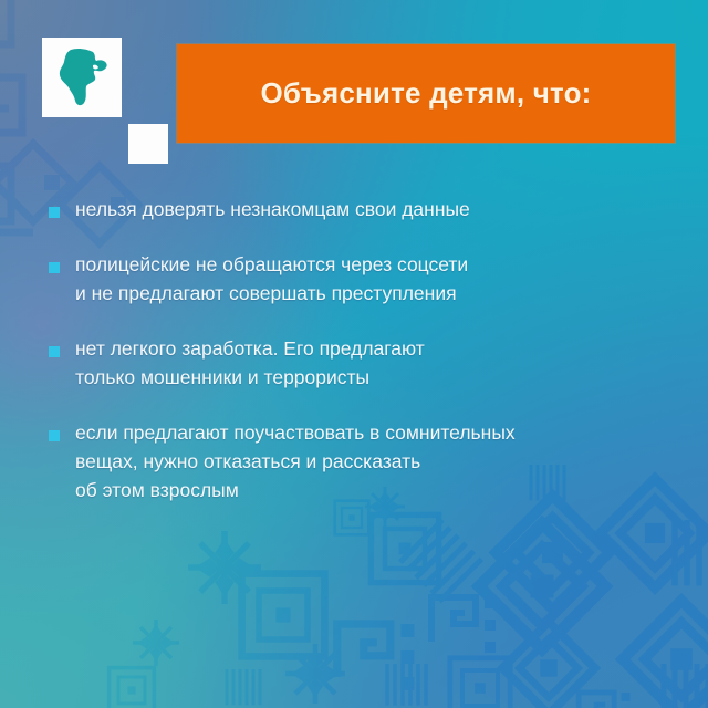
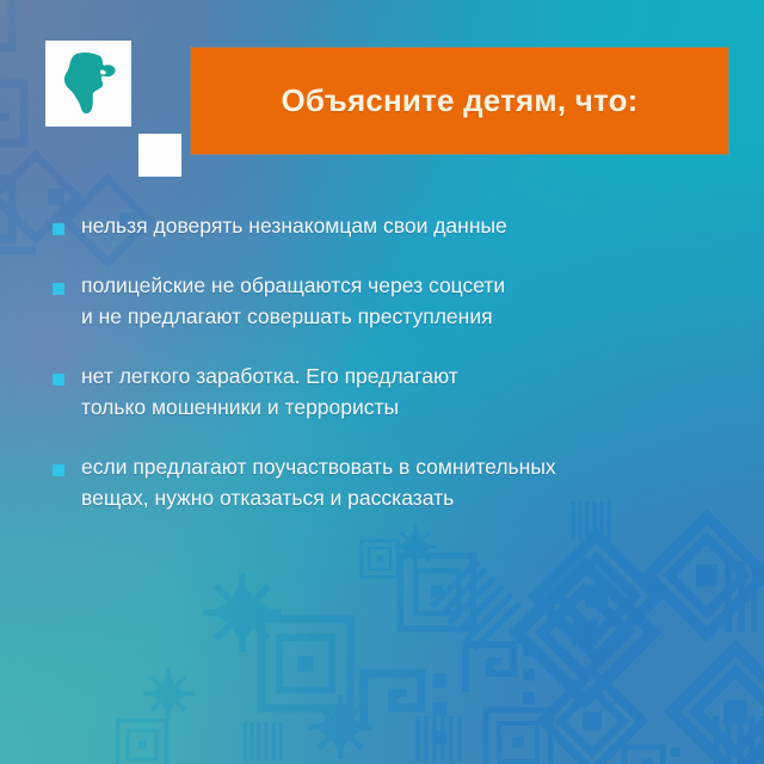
  Объясните детям, что:
  нельзя доверять незнакомцам свои данные
  полицейские не обращаются через соцсети
  и не предлагают совершать преступления
  нет легкого заработка. Его предлагают
  только мошенники и террористы
  если предлагают поучаствовать в сомнительных
  вещах, нужно отказаться и рассказать
- об этом взрослым
